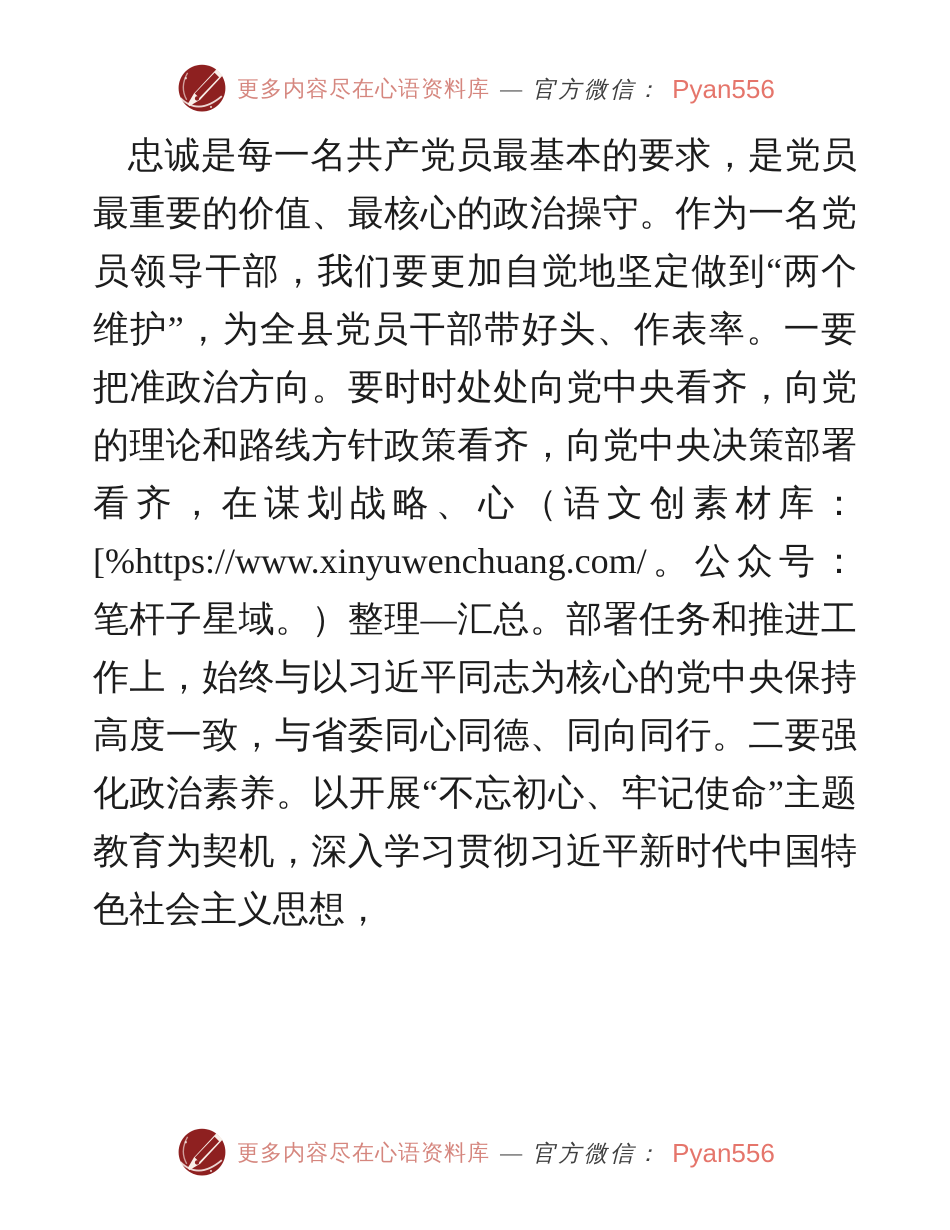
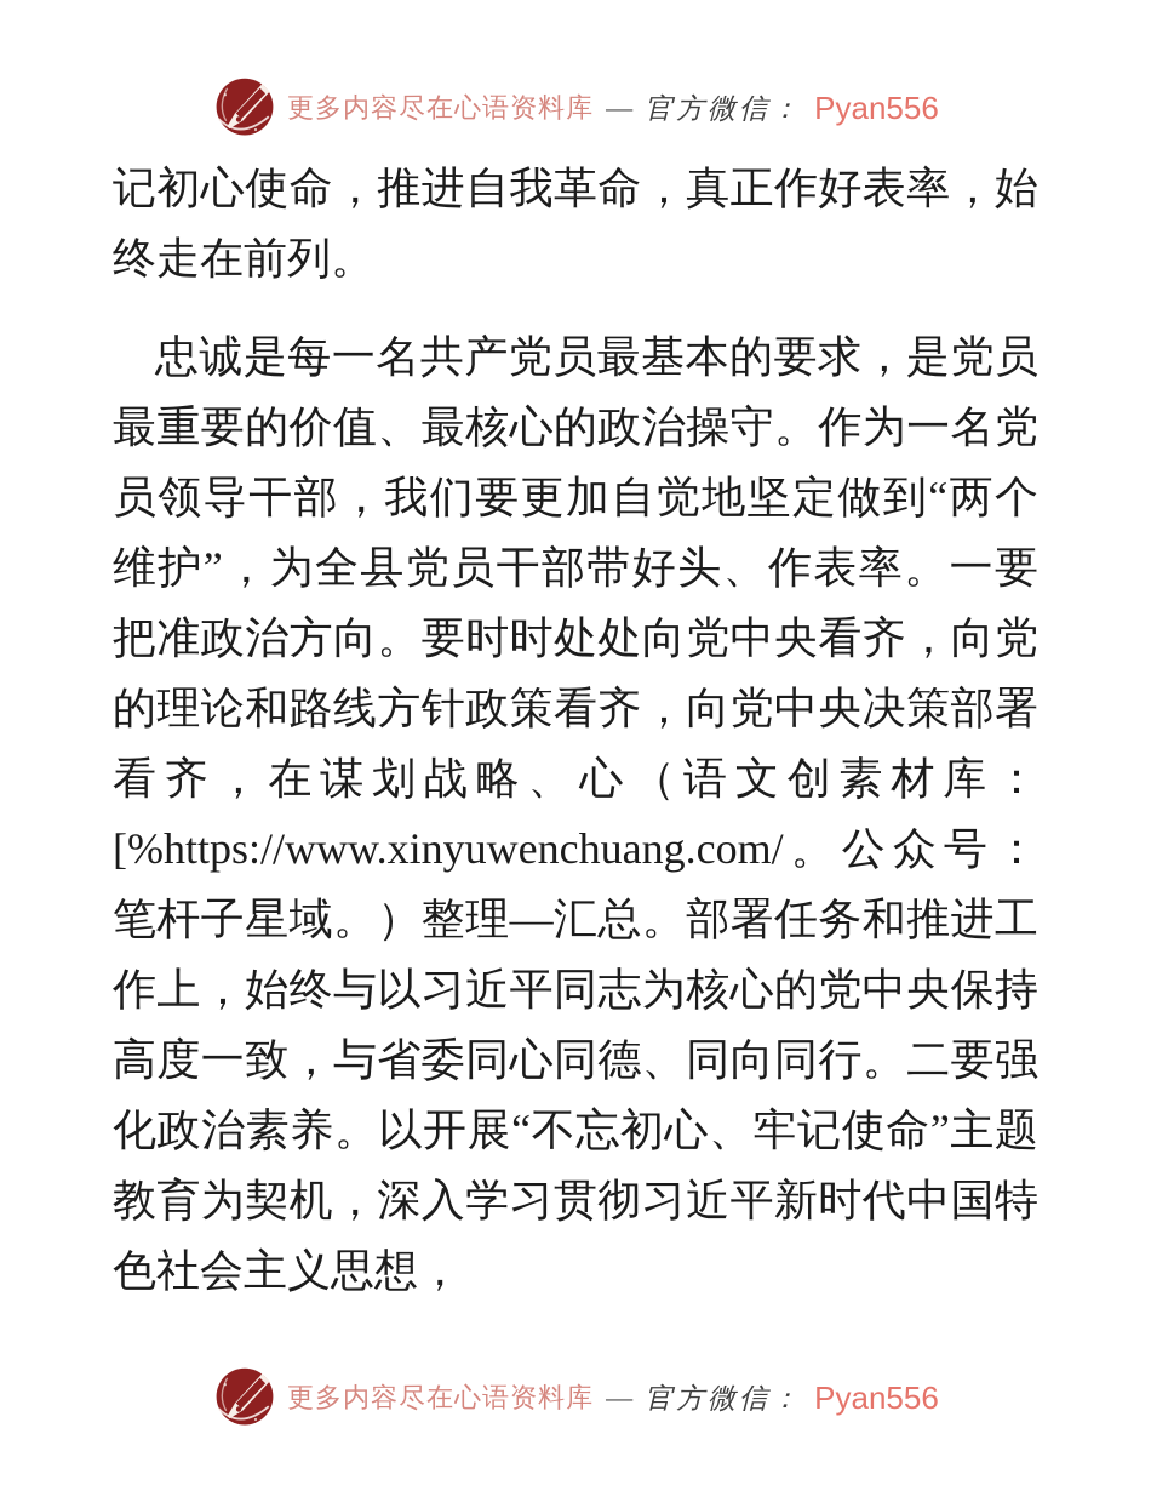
  更多内容尽在心语资料库
  —
  官方微信：
  Pyan556
+ 记初心使命，推进自我革命，真正作好表率，始终走在前列。
  忠诚是每一名共产党员最基本的要求，是党员最重要的价值、最核心的政治操守。作为一名党员领导干部，我们要更加自觉地坚定做到“两个维护”，为全县党员干部带好头、作表率。一要把准政治方向。要时时处处向党中央看齐，向党的理论和路线方针政策看齐，向党中央决策部署看齐，在谋划战略、心（语文创素材库：[%https://www.xinyuwenchuang.com/。公众号：笔杆子星域。）整理—汇总。部署任务和推进工作上，始终与以习近平同志为核心的党中央保持高度一致，与省委同心同德、同向同行。二要强化政治素养。以开展“不忘初心、牢记使命”主题教育为契机，深入学习贯彻习近平新时代中国特色社会主义思想，
  更多内容尽在心语资料库
  —
  官方微信：
  Pyan556
